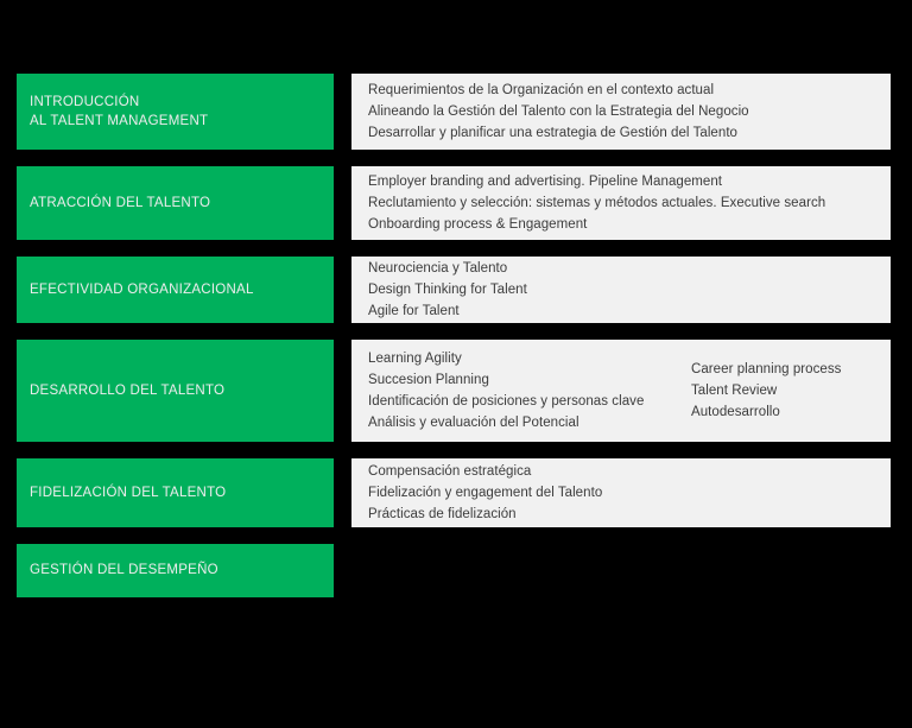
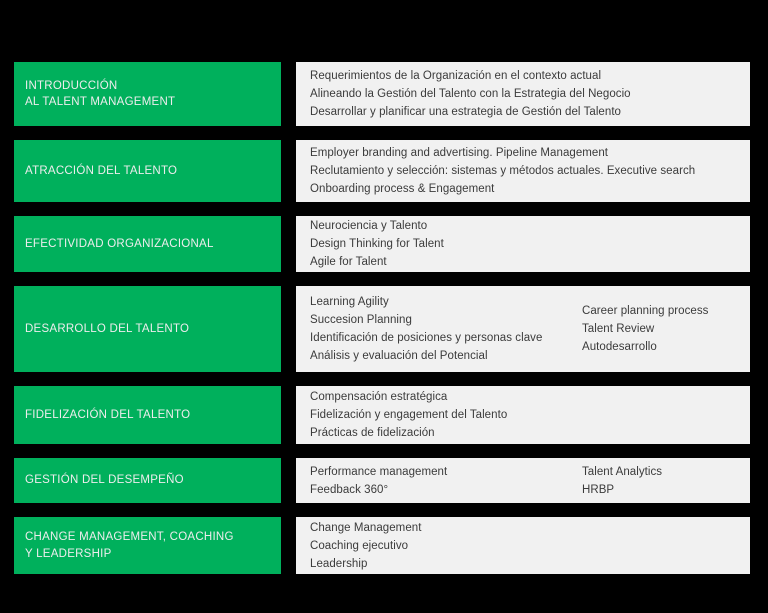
  INTRODUCCIÓN
  AL TALENT MANAGEMENT
  Requerimientos de la Organización en el contexto actual
  Alineando la Gestión del Talento con la Estrategia del Negocio
  Desarrollar y planificar una estrategia de Gestión del Talento
  ATRACCIÓN DEL TALENTO
  Employer branding and advertising. Pipeline Management
  Reclutamiento y selección: sistemas y métodos actuales. Executive search
  Onboarding process & Engagement
  EFECTIVIDAD ORGANIZACIONAL
  Neurociencia y Talento
  Design Thinking for Talent
  Agile for Talent
  DESARROLLO DEL TALENTO
  Learning Agility
  Succesion Planning
  Identificación de posiciones y personas clave
  Análisis y evaluación del Potencial
  Career planning process
  Talent Review
  Autodesarrollo
  FIDELIZACIÓN DEL TALENTO
  Compensación estratégica
  Fidelización y engagement del Talento
  Prácticas de fidelización
  GESTIÓN DEL DESEMPEÑO
+ Performance management
+ Feedback 360°
+ Talent Analytics
+ HRBP
+ CHANGE MANAGEMENT, COACHING
+ Y LEADERSHIP
+ Change Management
+ Coaching ejecutivo
+ Leadership
